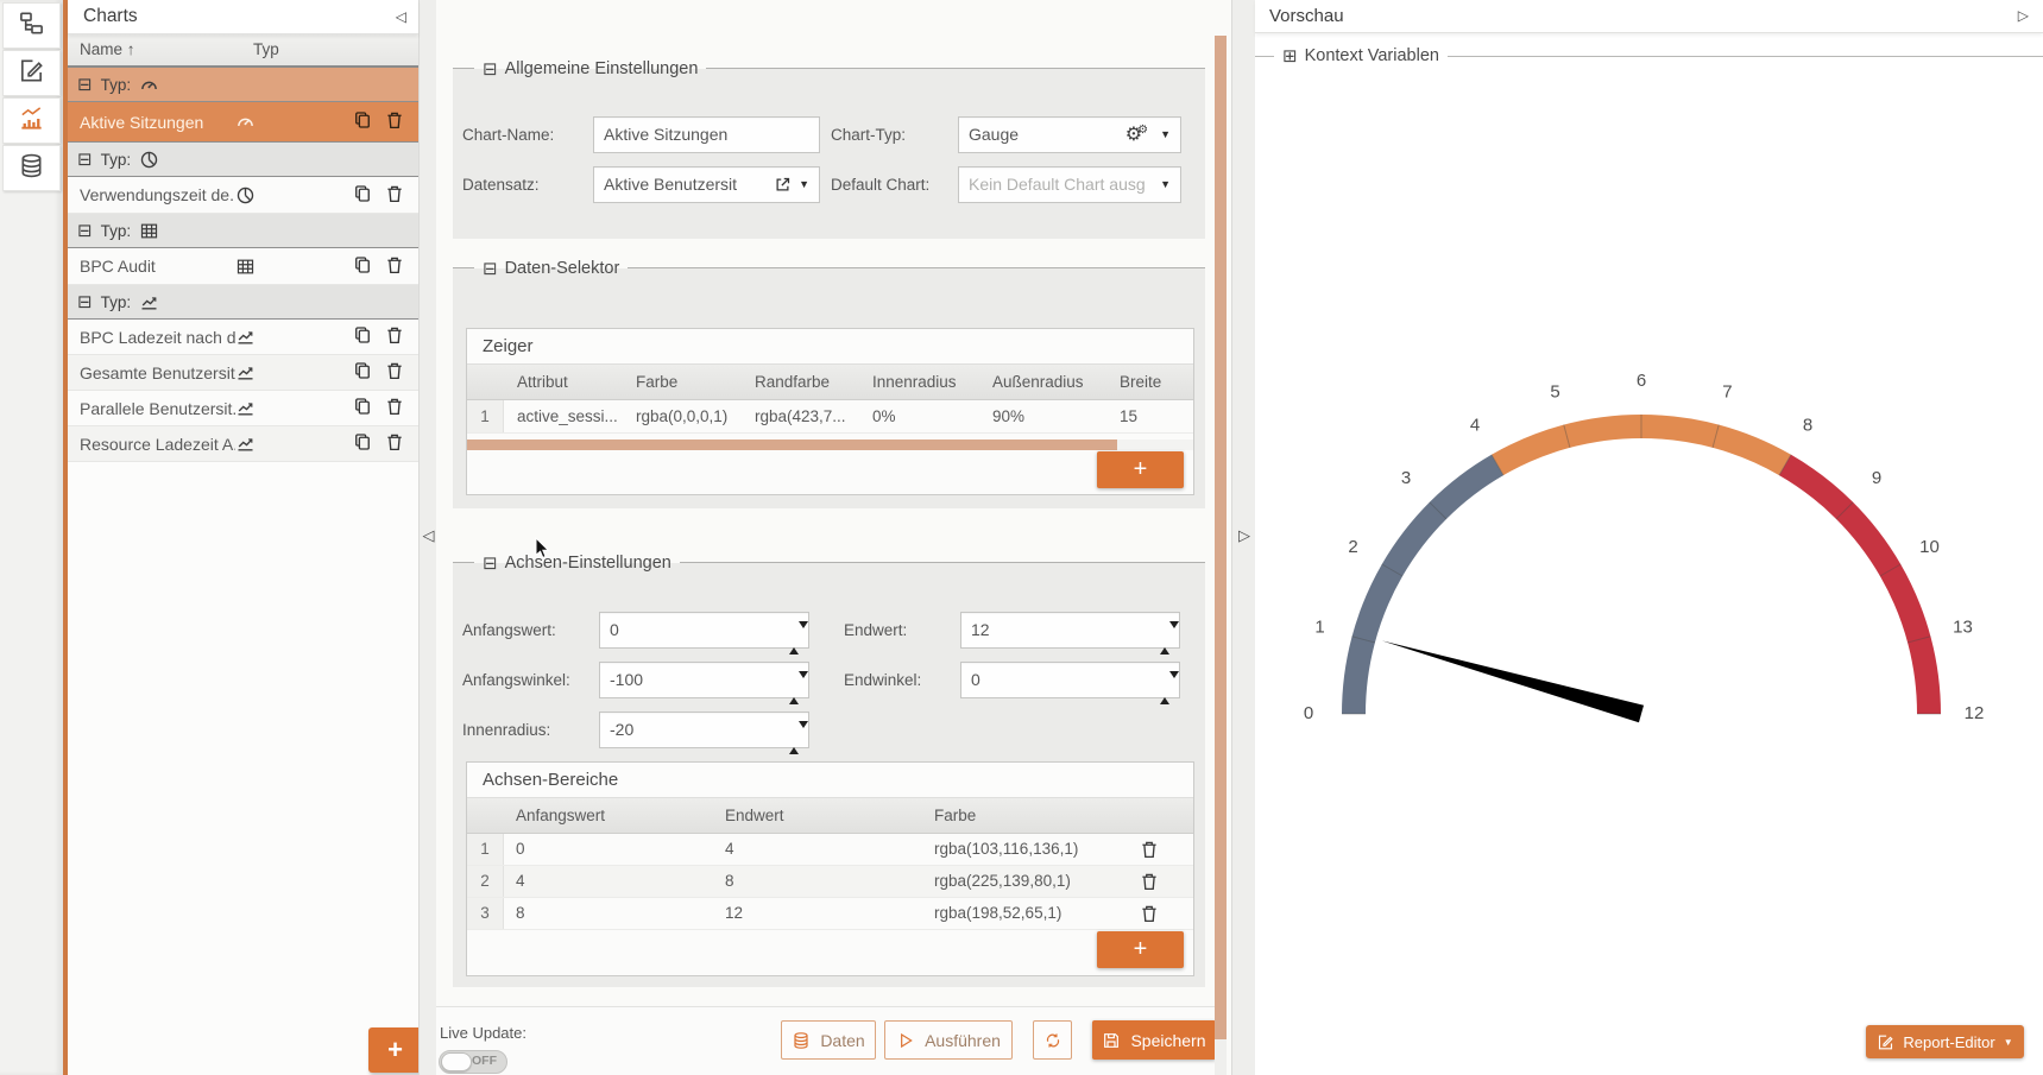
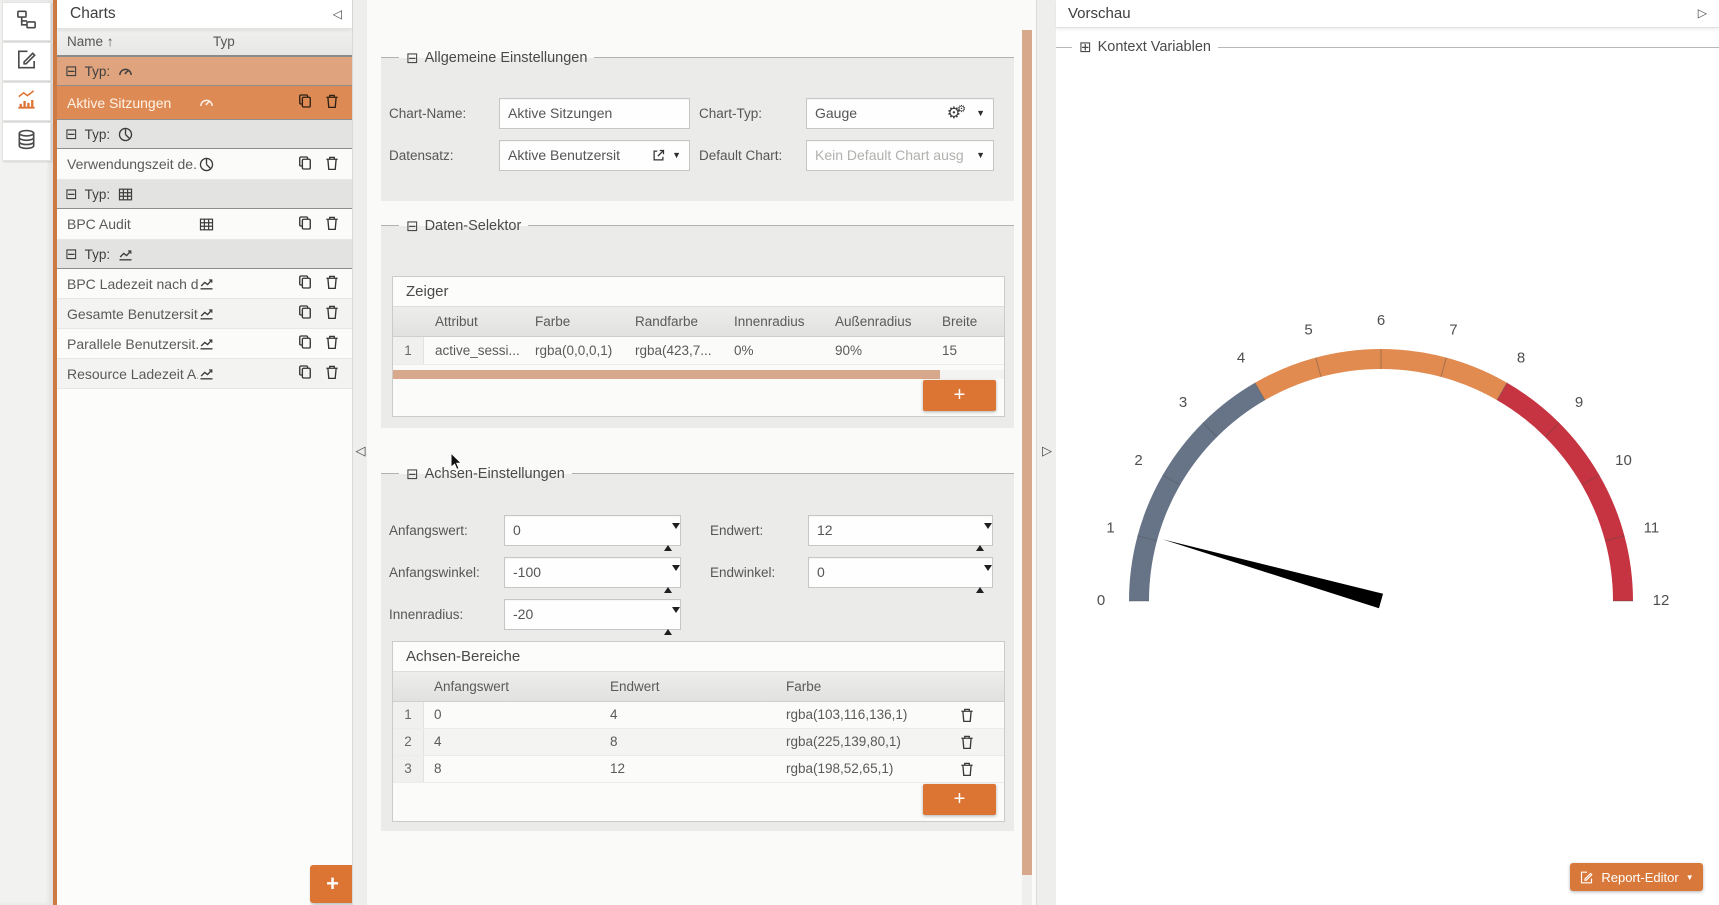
  Charts
  ◁
  Name ↑
  Typ
  ⊟
  Typ:
  Aktive Sitzungen
  ⊟
  Typ:
  Verwendungszeit de.
  ⊟
  Typ:
  BPC Audit
  ⊟
  Typ:
  BPC Ladezeit nach d
  Gesamte Benutzersit
  Parallele Benutzersit.
  Resource Ladezeit A
  +
  ◁
  ⊟
  Allgemeine Einstellungen
  Chart-Name:
  Aktive Sitzungen
  Chart-Typ:
  Gauge
  ⚙⚙
  ▼
  Datensatz:
  Aktive Benutzersit
  ▼
  Default Chart:
  Kein Default Chart ausg
  ▼
  ⊟
  Daten-Selektor
  Zeiger
  Attribut
  Farbe
  Randfarbe
  Innenradius
  Außenradius
  Breite
  1
  active_sessi...
  rgba(0,0,0,1)
  rgba(423,7...
  0%
  90%
  15
  +
  ⊟
  Achsen-Einstellungen
  Anfangswert:
  0
  Endwert:
  12
  Anfangswinkel:
  -100
  Endwinkel:
  0
  Innenradius:
  -20
  Achsen-Bereiche
  Anfangswert
  Endwert
  Farbe
  1
  0
  4
  rgba(103,116,136,1)
  2
  4
  8
  rgba(225,139,80,1)
  3
  8
  12
  rgba(198,52,65,1)
  +
- Live Update:
- OFF
- Daten
- Ausführen
- Speichern
  ▷
  Vorschau
  ▷
  ⊞
  Kontext Variablen
  0
  1
  2
  3
  4
  5
  6
  7
  8
  9
  10
- 13
+ 11
  12
  Report-Editor
  ▼
